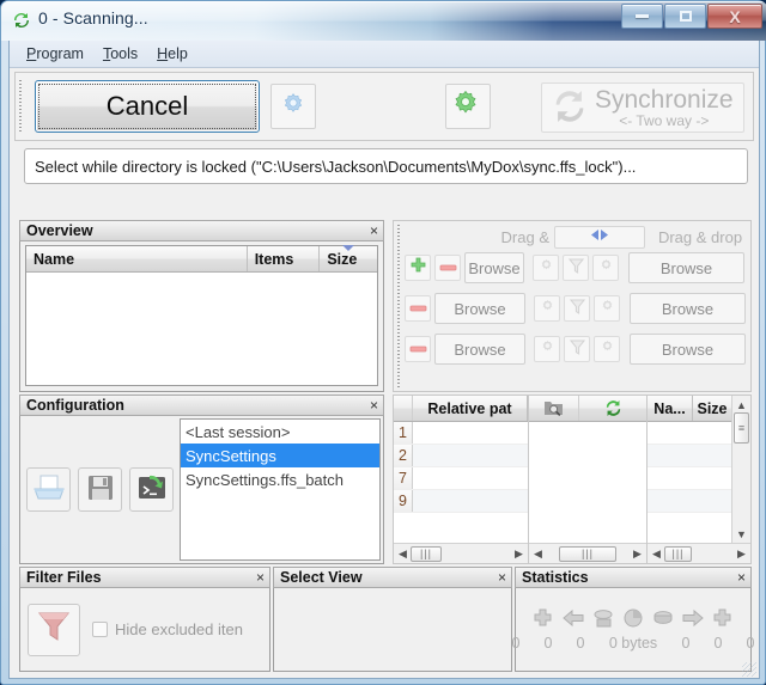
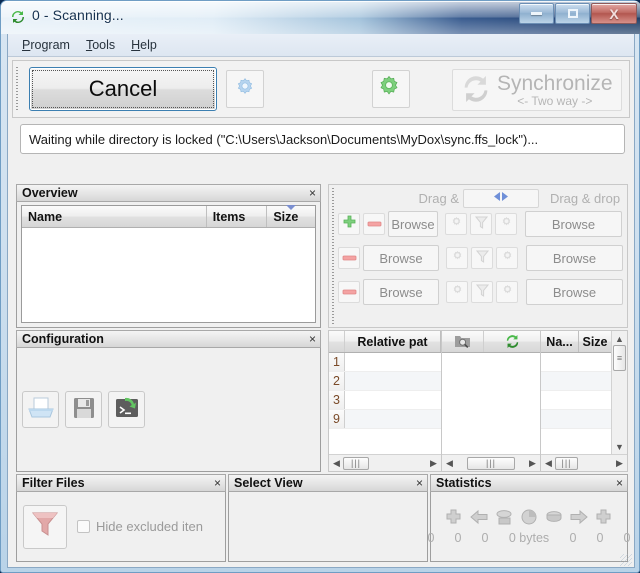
  0 - Scanning...
  X
  Program
  Tools
  Help
  Cancel
  Synchronize
  <- Two way ->
- Select while directory is locked ("C:\Users\Jackson\Documents\MyDox\sync.ffs_lock")...
+ Waiting while directory is locked ("C:\Users\Jackson\Documents\MyDox\sync.ffs_lock")...
  Overview
  ×
  Name
  Items
  Size
  Drag &
  Drag & drop
  Browse
  Browse
  Browse
  Browse
  Browse
  Browse
  Configuration
  ×
- <Last session>
- SyncSettings
- SyncSettings.ffs_batch
  Relative pat
  1
  2
- 7
+ 3
  9
  ◀
  |||
  ▶
  ◀
  |||
  ▶
  Na...
  Size
  ▲
  ≡
  ▼
  ◀
  |||
  ▶
  Filter Files
  ×
  Hide excluded iten
  Select View
  ×
  Statistics
  ×
  0
  0
  0
  0 bytes
  0
  0
  0
